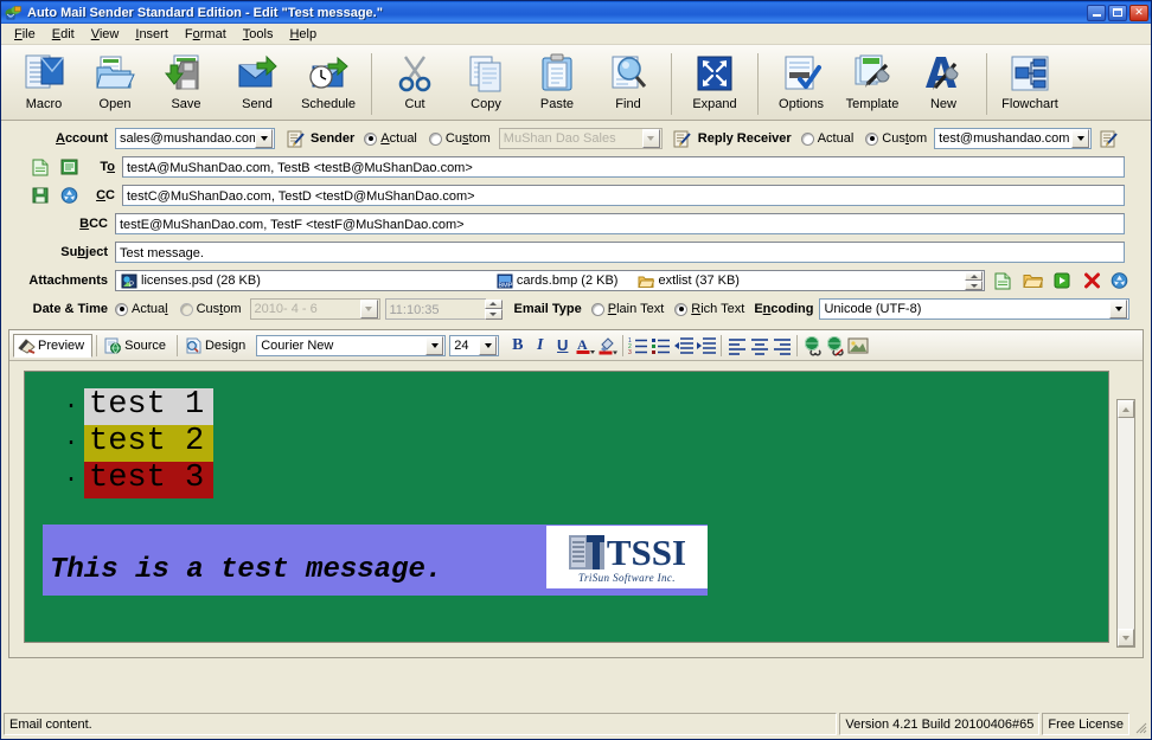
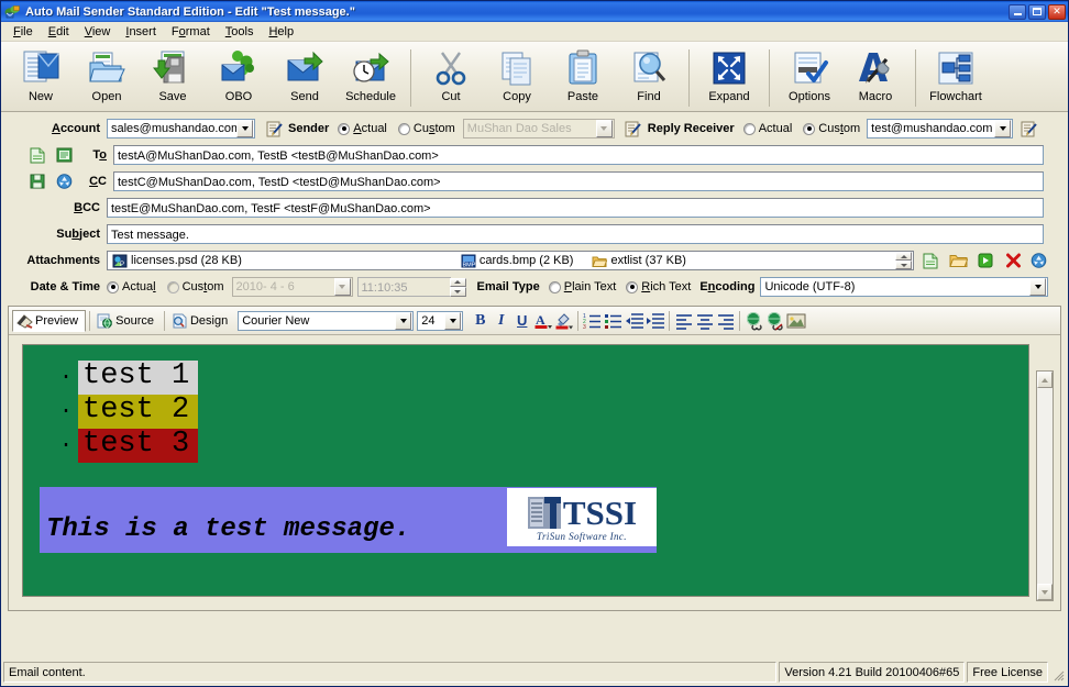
  Auto Mail Sender Standard Edition - Edit "Test message."
  ✕
  File
  Edit
  View
  Insert
  Format
  Tools
  Help
- Macro
+ New
  Open
  Save
+ OBO
  Send
  Schedule
  Cut
  Copy
  Paste
  Find
  Expand
  Options
- Template
- New
+ Macro
  Flowchart
  Account
  sales@mushandao.co
  Sender
  Actual
  Custom
  MuShan Dao Sales
  Reply Receiver
  Actual
  Custom
  test@mushandao.com
  To
  testA@MuShanDao.com, TestB <testB@MuShanDao.com>
  CC
  testC@MuShanDao.com, TestD <testD@MuShanDao.com>
  BCC
  testE@MuShanDao.com, TestF <testF@MuShanDao.com>
  Subject
  Test message.
  Attachments
  licenses.psd (28 KB)
  cards.bmp (2 KB)
  extlist (37 KB)
  Date & Time
  Actual
  Custom
  2010- 4 - 6
  11:10:35
  Email Type
  Plain Text
  Rich Text
  Encoding
  Unicode (UTF-8)
  Preview
  Source
  Design
  Courier New
  24
  B
  I
  U
  A
  ·
  test 1
  ·
  test 2
  ·
  test 3
  This is a test message.
  TSSI
  TriSun Software Inc.
  Email content.
  Version 4.21 Build 20100406#65
  Free License
